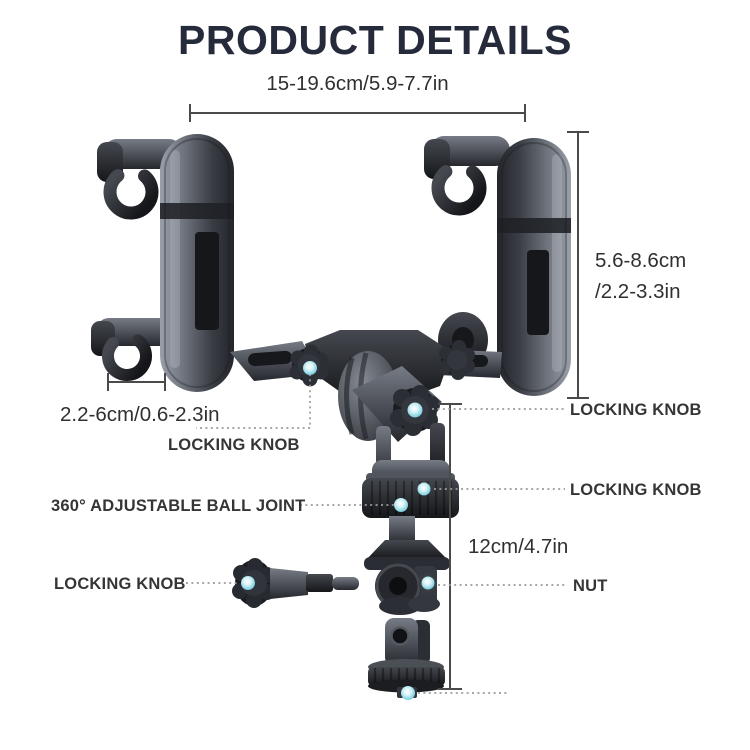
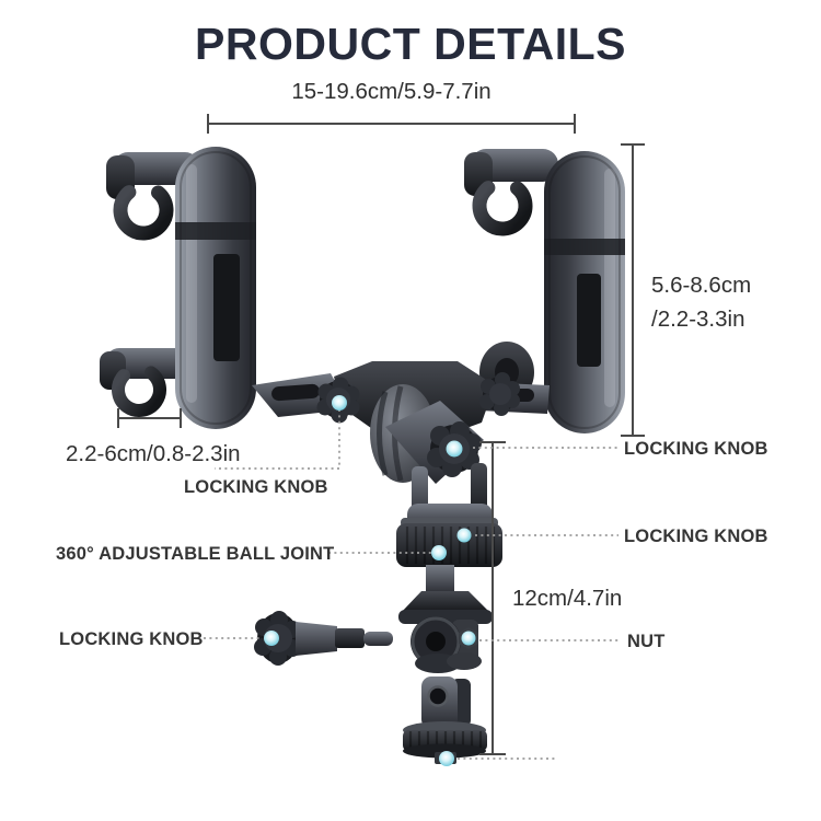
  PRODUCT DETAILS
  15-19.6cm/5.9-7.7in
  5.6-8.6cm
  /2.2-3.3in
- 2.2-6cm/0.6-2.3in
+ 2.2-6cm/0.8-2.3in
  12cm/4.7in
  LOCKING KNOB
  LOCKING KNOB
  LOCKING KNOB
  360° ADJUSTABLE BALL JOINT
  LOCKING KNOB
  NUT
